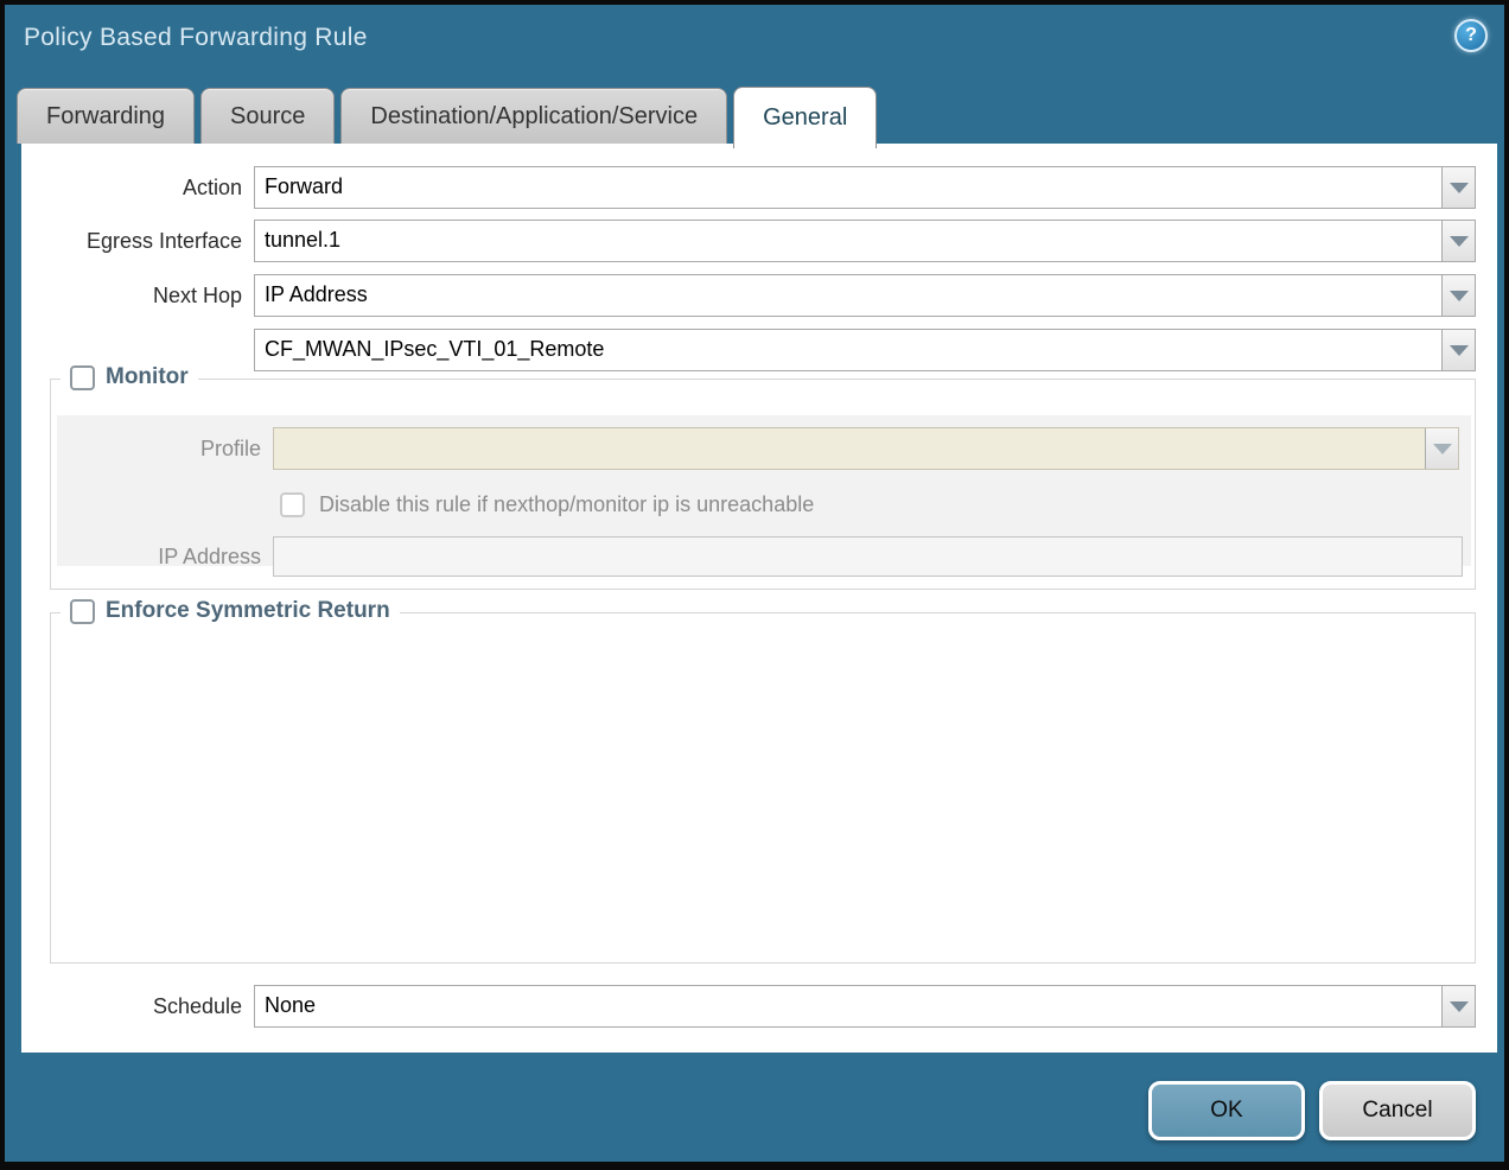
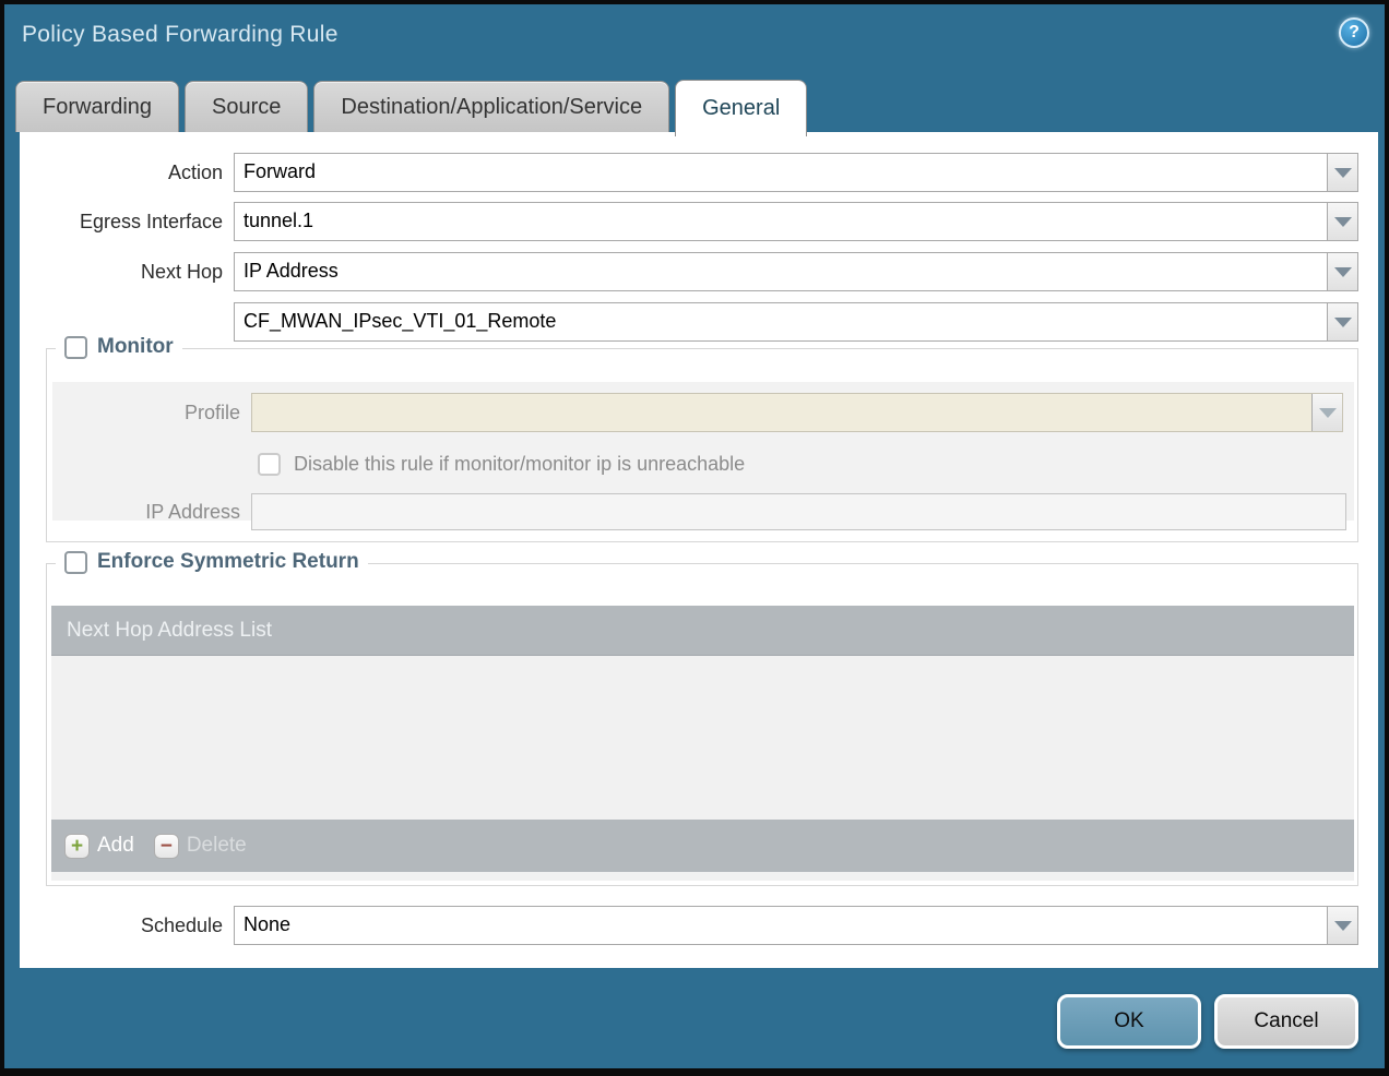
  Policy Based Forwarding Rule
  ?
  Forwarding
  Source
  Destination/Application/Service
  General
  Action
  Forward
  Egress Interface
  tunnel.1
  Next Hop
  IP Address
  CF_MWAN_IPsec_VTI_01_Remote
  Monitor
  Profile
- Disable this rule if nexthop/monitor ip is unreachable
+ Disable this rule if monitor/monitor ip is unreachable
  IP Address
  Enforce Symmetric Return
+ Next Hop Address List
+ +
+ Add
+ −
+ Delete
  Schedule
  None
  OK
  Cancel
